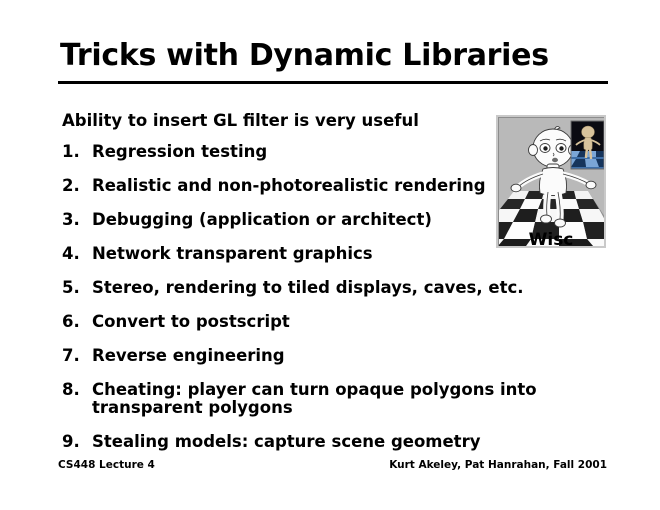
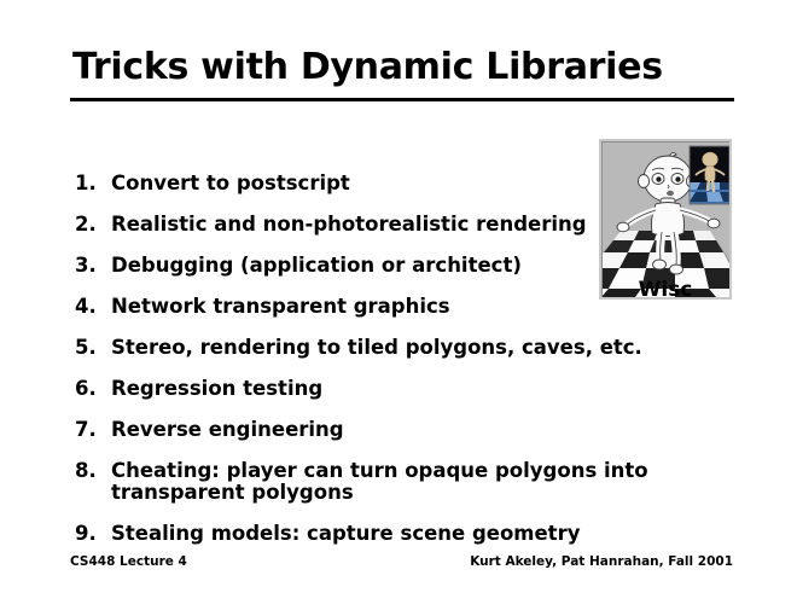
  Tricks with Dynamic Libraries
- Ability to insert GL filter is very useful
  1.
- Regression testing
+ Convert to postscript
  2.
  Realistic and non-photorealistic rendering
  3.
  Debugging (application or architect)
  4.
  Network transparent graphics
  5.
- Stereo, rendering to tiled displays, caves, etc.
+ Stereo, rendering to tiled polygons, caves, etc.
  6.
- Convert to postscript
+ Regression testing
  7.
  Reverse engineering
  8.
  Cheating: player can turn opaque polygons into transparent polygons
  9.
  Stealing models: capture scene geometry
  Wisc
  CS448 Lecture 4
  Kurt Akeley, Pat Hanrahan, Fall 2001
